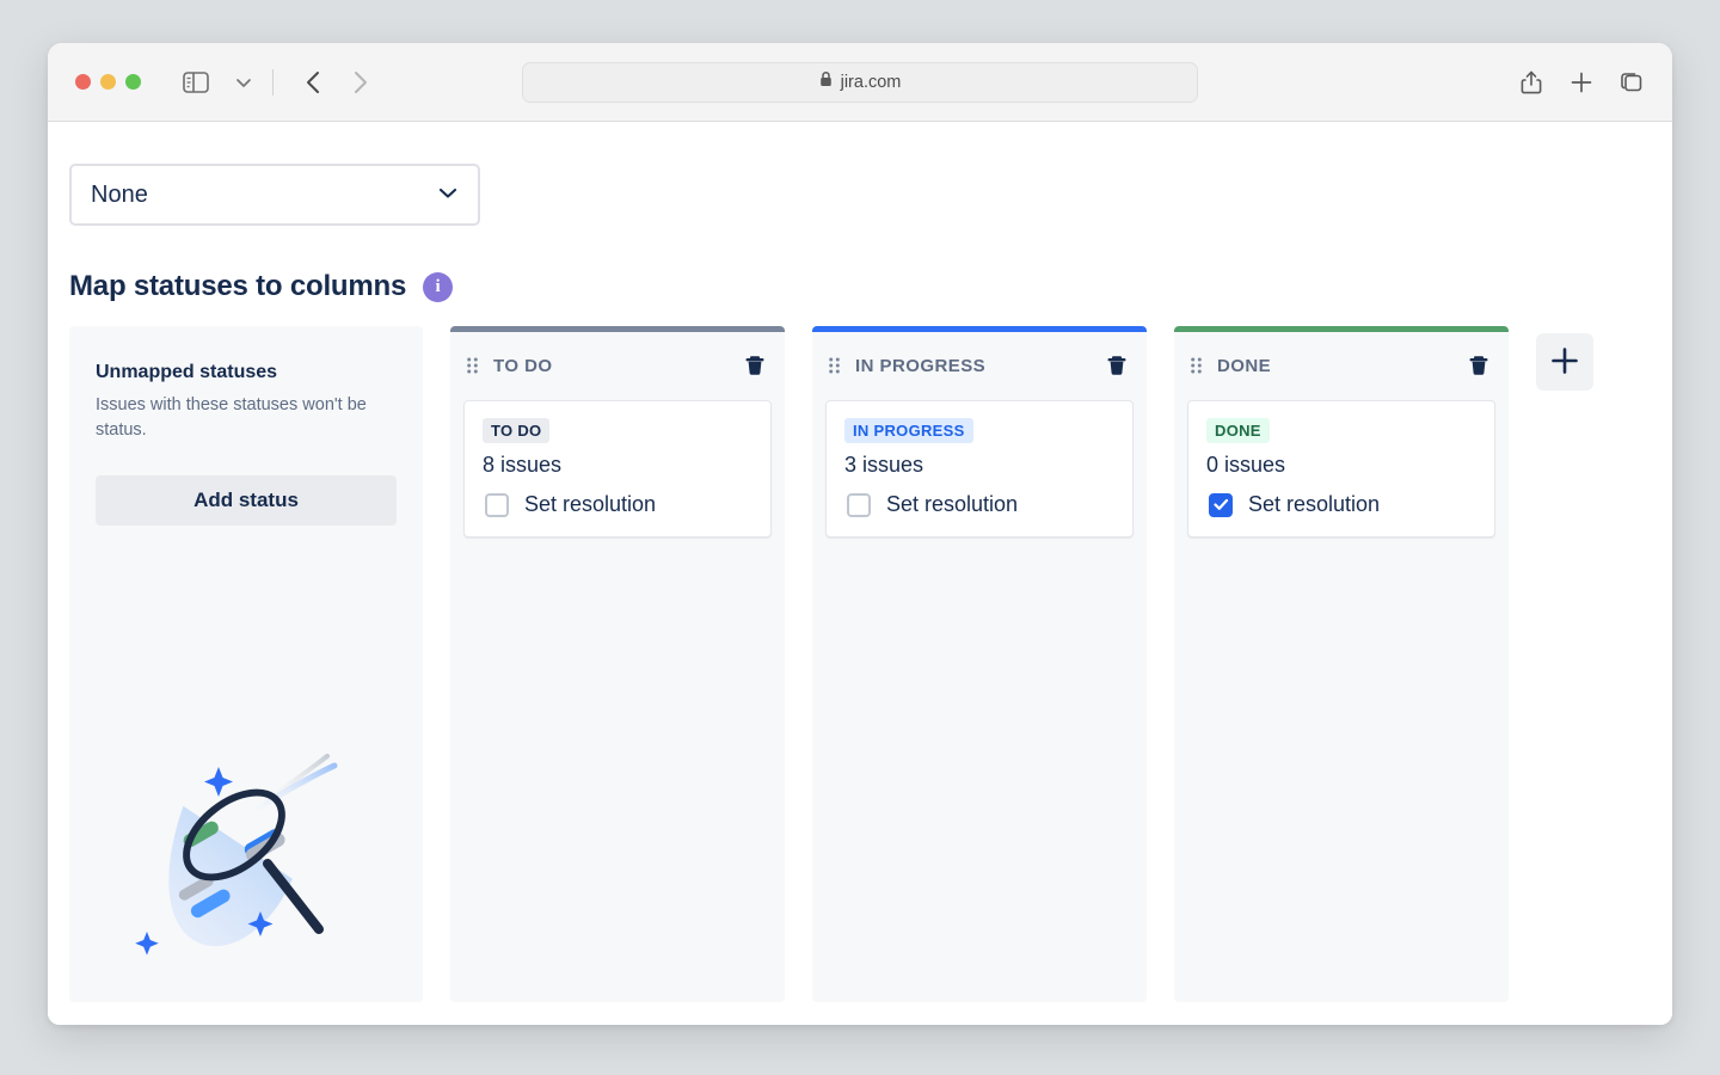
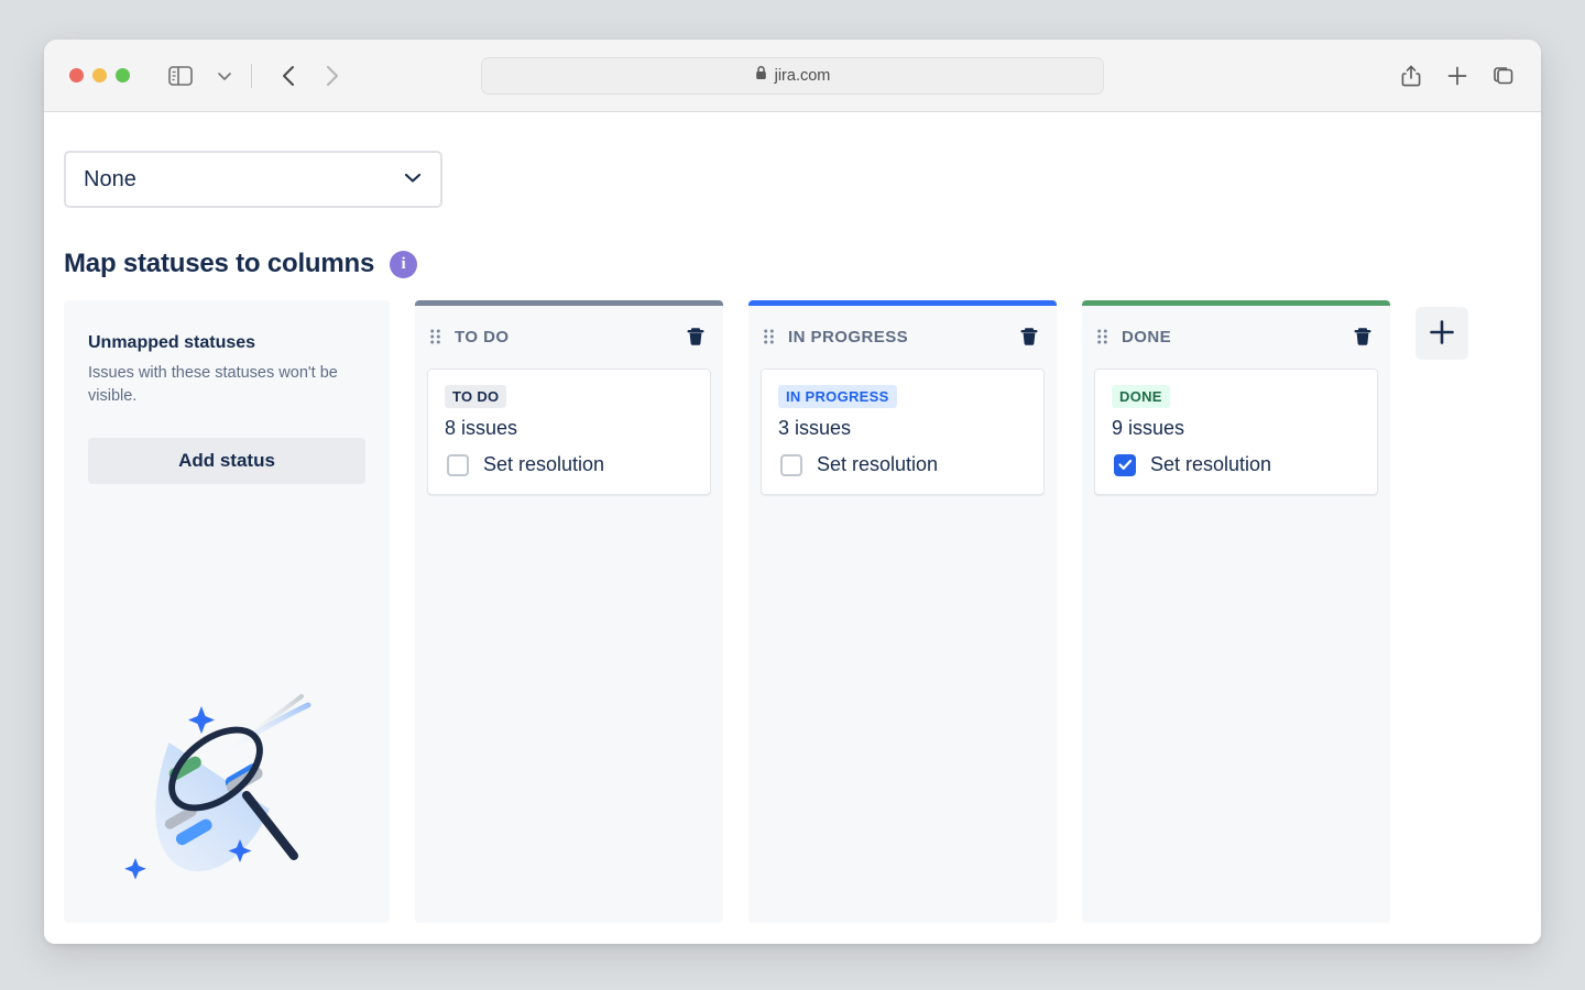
  jira.com
  None
  Map statuses to columns
  i
  Unmapped statuses
- Issues with these statuses won't be status.
+ Issues with these statuses won't be visible.
  Add status
  TO DO
  TO DO
  8 issues
  Set resolution
  IN PROGRESS
  IN PROGRESS
  3 issues
  Set resolution
  DONE
  DONE
- 0 issues
+ 9 issues
  Set resolution
